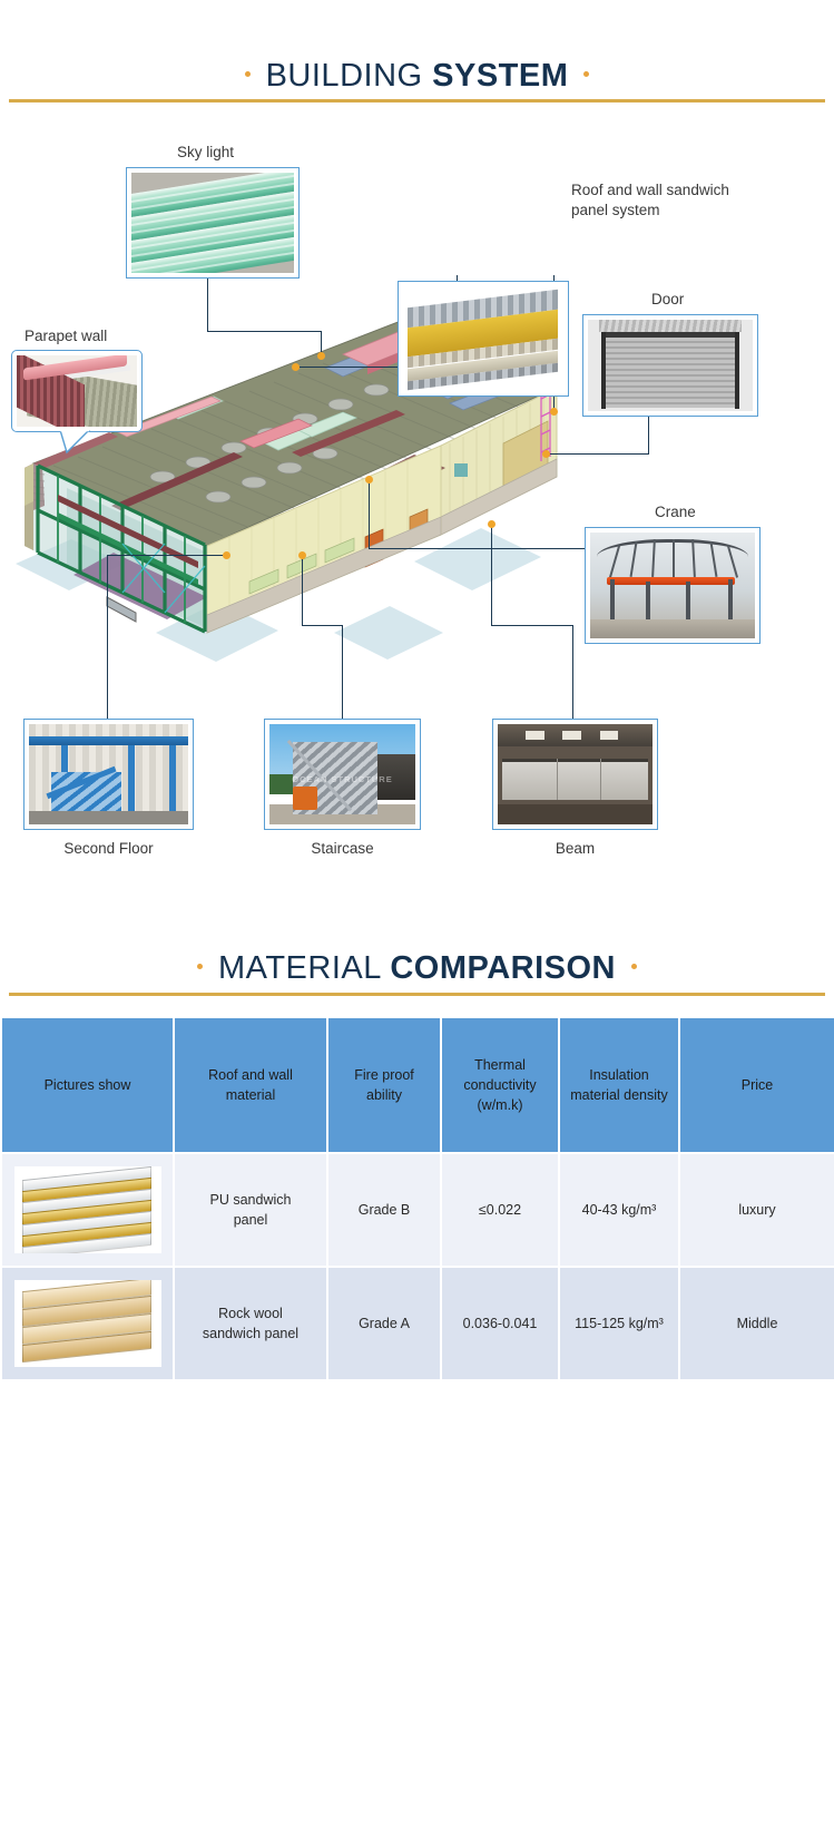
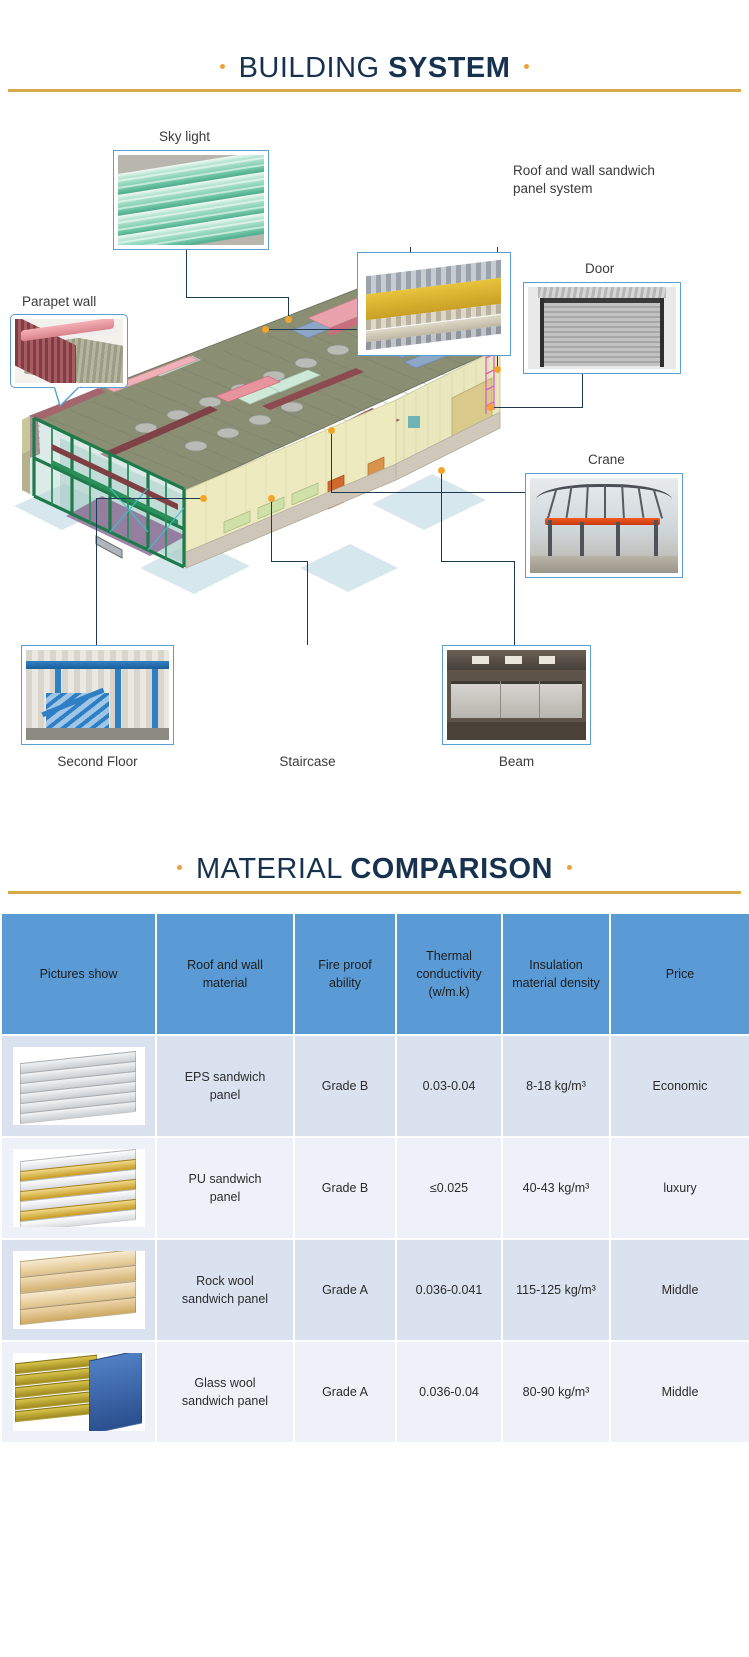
  BUILDING SYSTEM
  Sky light
  Roof and wall sandwich
  panel system
  Parapet wall
  Door
  Crane
  Second Floor
- OCEAN STRUCTURE
  Staircase
  Beam
  MATERIAL COMPARISON
  Pictures show	Roof and wall material	Fire proof ability	Thermal conductivity (w/m.k)	Insulation material density	Price
+ 	EPS sandwich panel	Grade B	0.03-0.04	8-18 kg/m³	Economic
- 	PU sandwich panel	Grade B	≤0.022	40-43 kg/m³	luxury
+ 	PU sandwich panel	Grade B	≤0.025	40-43 kg/m³	luxury
  	Rock wool sandwich panel	Grade A	0.036-0.041	115-125 kg/m³	Middle
+ 	Glass wool sandwich panel	Grade A	0.036-0.04	80-90 kg/m³	Middle
